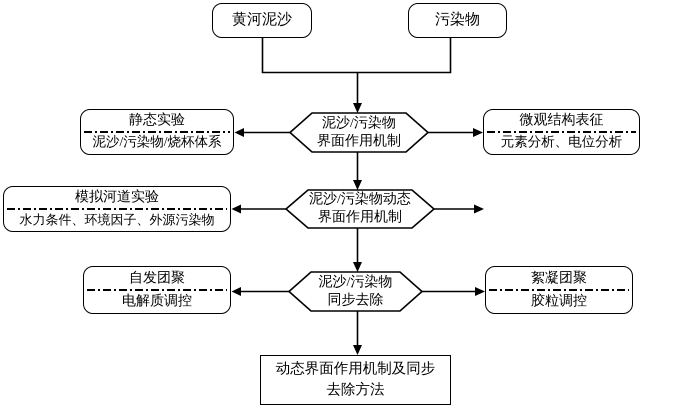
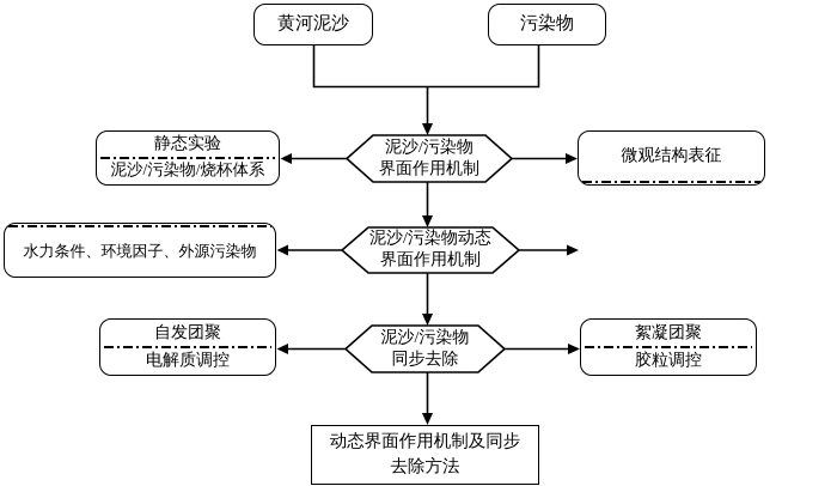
  黄河泥沙
  污染物
  泥沙/污染物
  界面作用机制
  泥沙/污染物动态
  界面作用机制
  泥沙/污染物
  同步去除
  静态实验
  泥沙/污染物/烧杯体系
  微观结构表征
- 元素分析、电位分析
- 模拟河道实验
  水力条件、环境因子、外源污染物
  自发团聚
  电解质调控
  絮凝团聚
  胶粒调控
  动态界面作用机制及同步
  去除方法
